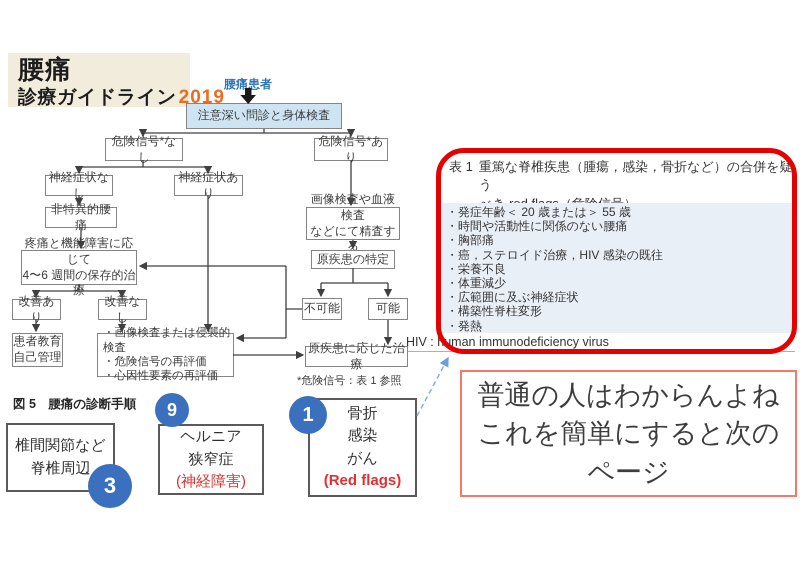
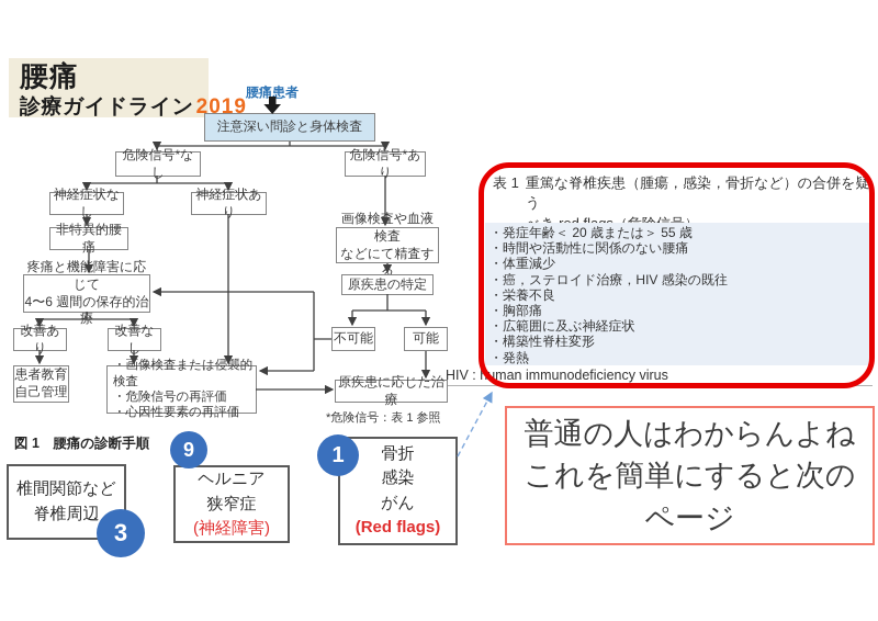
  腰痛
  診療ガイドライン2019
  腰痛患者
  注意深い問診と身体検査
  危険信号*なし
  危険信号*あり
  神経症状なし
  神経症状あり
  非特異的腰痛
  4〜6 週間の保存的治
  改善あり
  改善なし
  患者教育
  自己管理
  ・画像検査または侵襲的検査
  ・危険信号の再評価
  ・心因性要素の再評価
  などにて精査す
  原疾患の特定
  不可能
  可能
  原疾患に応じた治療
  *危険信号：表 1 参照
  表 1
  重篤な脊椎疾患（腫瘍，感染，骨折など）の合併を疑う
  ・発症年齢＜ 20 歳または＞ 55 歳
  ・時間や活動性に関係のない腰痛
- ・胸部痛
+ ・体重減少
  ・癌，ステロイド治療，HIV 感染の既往
  ・栄養不良
- ・体重減少
+ ・胸部痛
  ・広範囲に及ぶ神経症状
  ・構築性脊柱変形
  ・発熱
  HIV : human immunodeficiency virus
  普通の人はわからんよね
  これを簡単にすると次の
  ページ
- 図 5 腰痛の診断手順
+ 図 1 腰痛の診断手順
  椎間関節など
  脊椎周辺
  ヘルニア
  狭窄症
  (神経障害)
  骨折
  感染
  がん
  (Red flags)
  1
  9
  3
